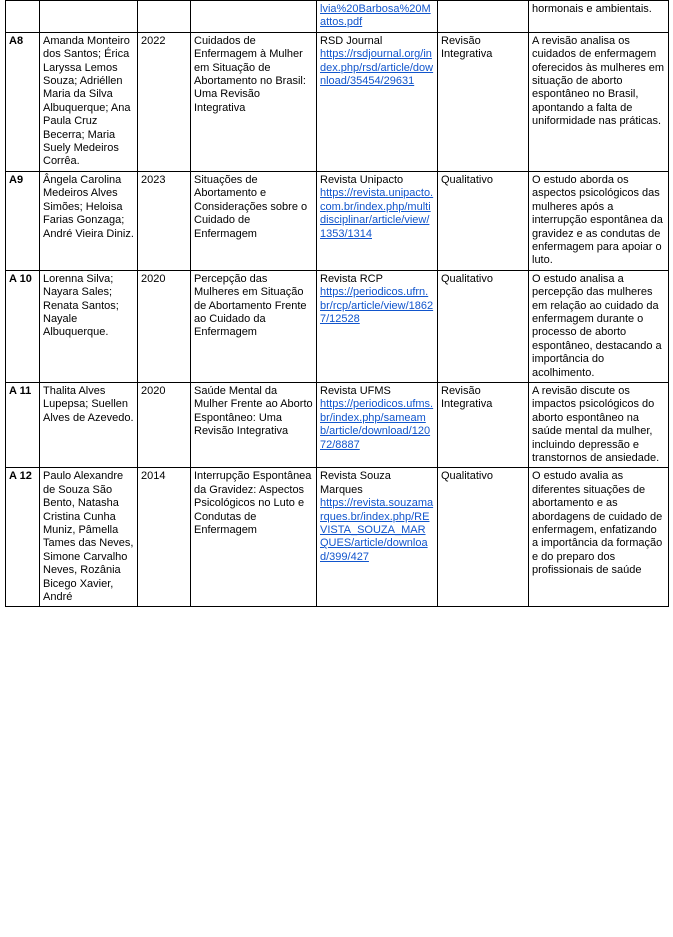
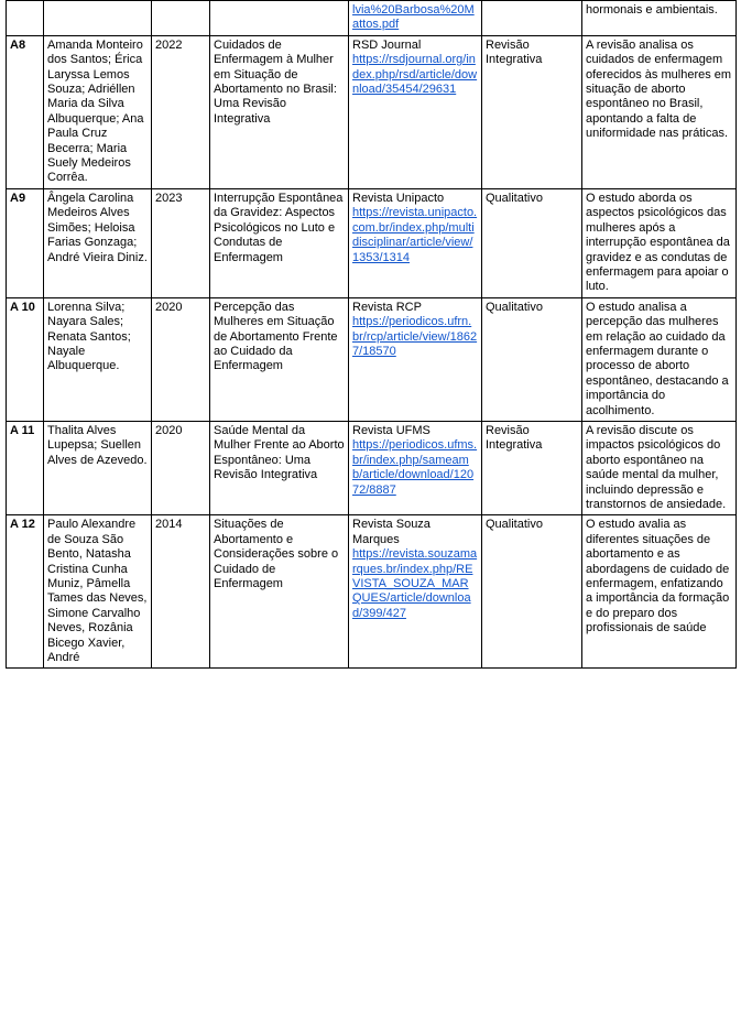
  				lvia%20Barbosa%20Mattos.pdf		hormonais e ambientais.
  A8	Amanda Monteiro dos Santos; Érica Laryssa Lemos Souza; Adriéllen Maria da Silva Albuquerque; Ana Paula Cruz Becerra; Maria Suely Medeiros Corrêa.	2022	Cuidados de Enfermagem à Mulher em Situação de Abortamento no Brasil: Uma Revisão Integrativa	RSD Journal https://rsdjournal.org/index.php/rsd/article/download/35454/29631	Revisão Integrativa	A revisão analisa os cuidados de enfermagem oferecidos às mulheres em situação de aborto espontâneo no Brasil, apontando a falta de uniformidade nas práticas.
- A9	Ângela Carolina Medeiros Alves Simões; Heloisa Farias Gonzaga; André Vieira Diniz.	2023	Situações de Abortamento e Considerações sobre o Cuidado de Enfermagem	Revista Unipacto https://revista.unipacto.com.br/index.php/multidisciplinar/article/view/1353/1314	Qualitativo	O estudo aborda os aspectos psicológicos das mulheres após a interrupção espontânea da gravidez e as condutas de enfermagem para apoiar o luto.
+ A9	Ângela Carolina Medeiros Alves Simões; Heloisa Farias Gonzaga; André Vieira Diniz.	2023	Interrupção Espontânea da Gravidez: Aspectos Psicológicos no Luto e Condutas de Enfermagem	Revista Unipacto https://revista.unipacto.com.br/index.php/multidisciplinar/article/view/1353/1314	Qualitativo	O estudo aborda os aspectos psicológicos das mulheres após a interrupção espontânea da gravidez e as condutas de enfermagem para apoiar o luto.
- A 10	Lorenna Silva; Nayara Sales; Renata Santos; Nayale Albuquerque.	2020	Percepção das Mulheres em Situação de Abortamento Frente ao Cuidado da Enfermagem	Revista RCP https://periodicos.ufrn.br/rcp/article/view/18627/12528	Qualitativo	O estudo analisa a percepção das mulheres em relação ao cuidado da enfermagem durante o processo de aborto espontâneo, destacando a importância do acolhimento.
+ A 10	Lorenna Silva; Nayara Sales; Renata Santos; Nayale Albuquerque.	2020	Percepção das Mulheres em Situação de Abortamento Frente ao Cuidado da Enfermagem	Revista RCP https://periodicos.ufrn.br/rcp/article/view/18627/18570	Qualitativo	O estudo analisa a percepção das mulheres em relação ao cuidado da enfermagem durante o processo de aborto espontâneo, destacando a importância do acolhimento.
  A 11	Thalita Alves Lupepsa; Suellen Alves de Azevedo.	2020	Saúde Mental da Mulher Frente ao Aborto Espontâneo: Uma Revisão Integrativa	Revista UFMS https://periodicos.ufms.br/index.php/sameamb/article/download/12072/8887	Revisão Integrativa	A revisão discute os impactos psicológicos do aborto espontâneo na saúde mental da mulher, incluindo depressão e transtornos de ansiedade.
- A 12	Paulo Alexandre de Souza São Bento, Natasha Cristina Cunha Muniz, Pâmella Tames das Neves, Simone Carvalho Neves, Rozânia Bicego Xavier, André	2014	Interrupção Espontânea da Gravidez: Aspectos Psicológicos no Luto e Condutas de Enfermagem	Revista Souza Marques https://revista.souzamarques.br/index.php/REVISTA_SOUZA_MARQUES/article/download/399/427	Qualitativo	O estudo avalia as diferentes situações de abortamento e as abordagens de cuidado de enfermagem, enfatizando a importância da formação e do preparo dos profissionais de saúde
+ A 12	Paulo Alexandre de Souza São Bento, Natasha Cristina Cunha Muniz, Pâmella Tames das Neves, Simone Carvalho Neves, Rozânia Bicego Xavier, André	2014	Situações de Abortamento e Considerações sobre o Cuidado de Enfermagem	Revista Souza Marques https://revista.souzamarques.br/index.php/REVISTA_SOUZA_MARQUES/article/download/399/427	Qualitativo	O estudo avalia as diferentes situações de abortamento e as abordagens de cuidado de enfermagem, enfatizando a importância da formação e do preparo dos profissionais de saúde
